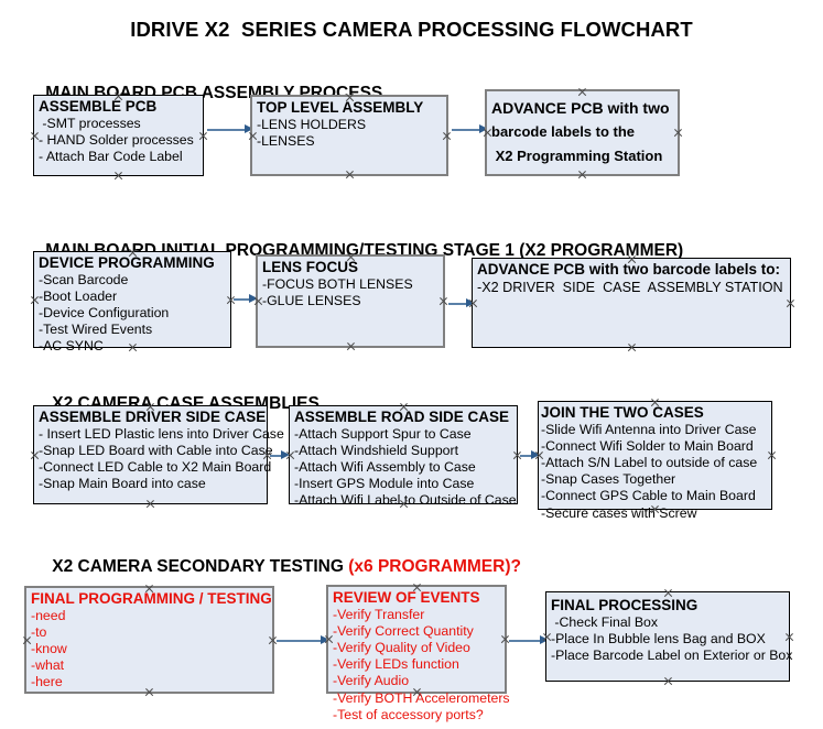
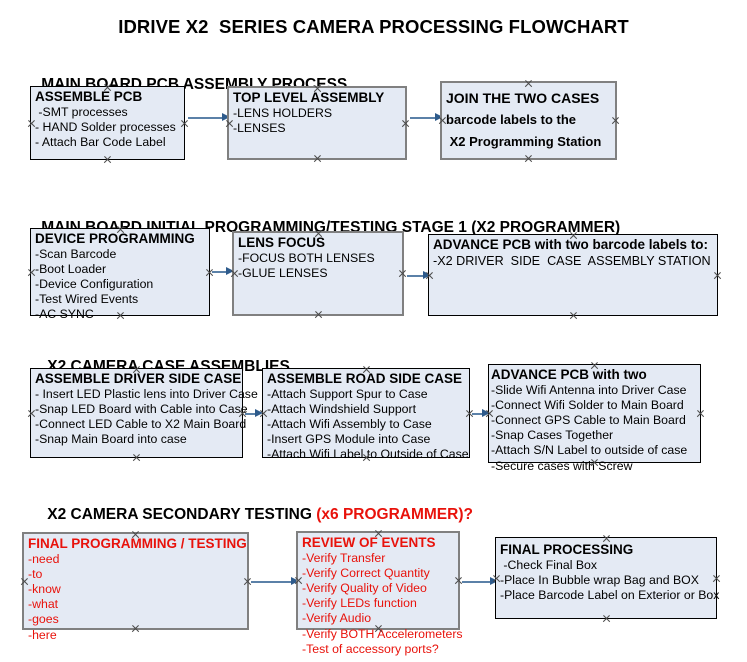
  IDRIVE X2 SERIES CAMERA PROCESSING FLOWCHART
  MAIN BARD PCB ASSEMBLY PROCSS
  ASSEMBLE PCB
  -SMT processes
  - HAND Solder processes
  - Attach Bar Code Label
  TOP LEVEL ASSEMBLY
  -LENS HOLDERS
  -LENSES
- ADVANCE PCB with two
+ JOIN THE TWO CASES
  barcode labels to the
  X2 Programming Station
  DEVICE PROGRAMMING
  -Scan Barcode
  -Boot Loader
  -Device Configuration
  -Test Wired Events
  -AC SYNC
  LENS FOCUS
  -FOCUS BOTH LENSES
  -GLUE LENSES
  ADVANCE PCB with two barcode labels to:
  -X2 DRIVER SIDE CASE ASSEMBLY STATION
  X2 CAMER CASE ASSEMBLIES
  ASSEMBLE DRIVER SIDE CASE
  - Insert LED Plastic lens into Driver Case
  -Snap LED Board with Cable into Ca
  -Connect LED Cable to X2 Main Board
  -Snap Main Board into case
  ASSEMBLE ROAD SIDE CASE
  -Attach Support Spur to Case
  -Attach Windshield Support
  -Attach Wifi Assembly to Case
  -Insert GPS Module into Case
  -Attach Wifi Labeo Outside of Case
- JOIN THE TWO CASES
+ ADVANCE PCB with two
  -Slide Wifi Antenna into Driver Case
  -Connect Wifi Solder to Main Board
- -Attach S/N Label to outside of case
+ -Connect GPS Cable to Main Board
  -Snap Cases Together
- -Connect GPS Cable to Main Board
+ -Attach S/N Label to outside of case
  -Secure cases wit Screw
  X2 CAMERA SECONDARY TESTING (x6 PROGRAMMER)?
  FINAL PROGRAMMING / TESTING
  -need
  -to
  -know
  -what
+ -goes
  -here
  REVIEW OF EVENTS
  -Verify Transfer
  -Verify Correct Quantity
  -Verify Quality of Video
  -Verify LEDs function
  -Verify Audio
  -Verify BOTH Accelerometers
  -Test of accessory ports?
  FINAL PROCESSING
  -Check Final Box
- -Place In Bubble lens Bag and BOX
+ -Place In Bubble wrap Bag and BOX
  -Place Barcode Label on Exterior or Box
